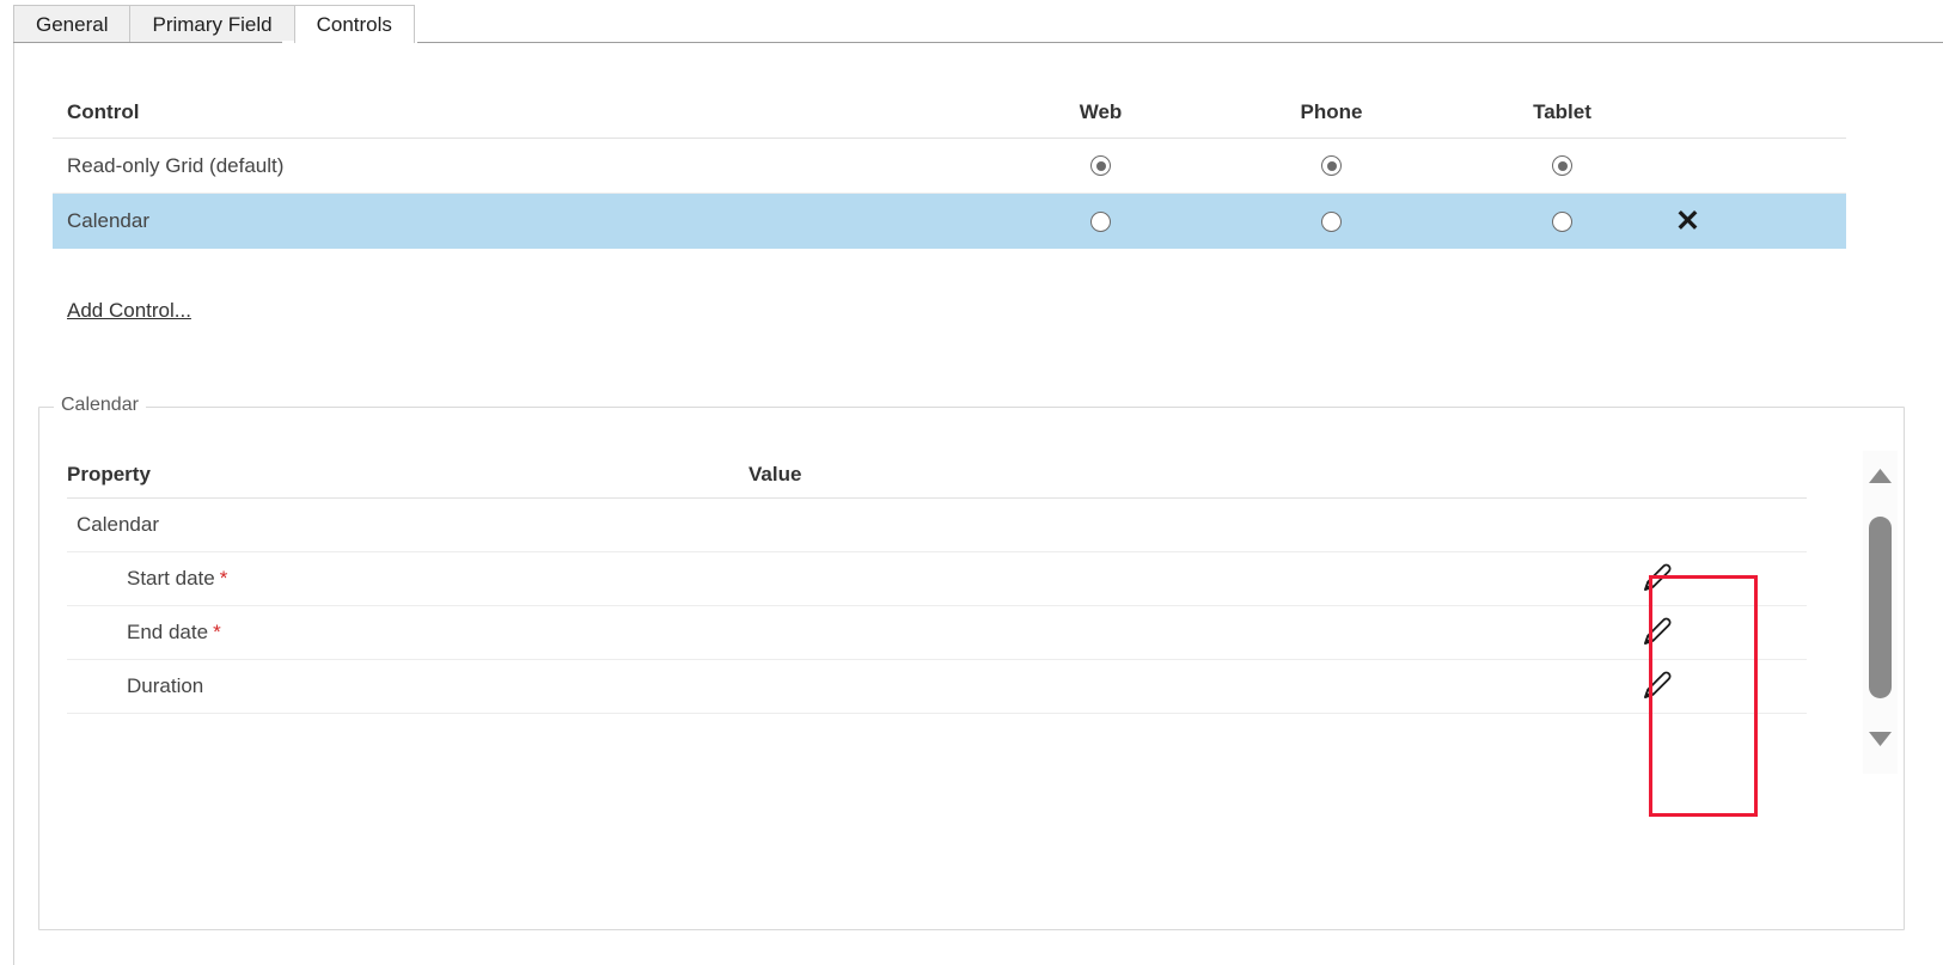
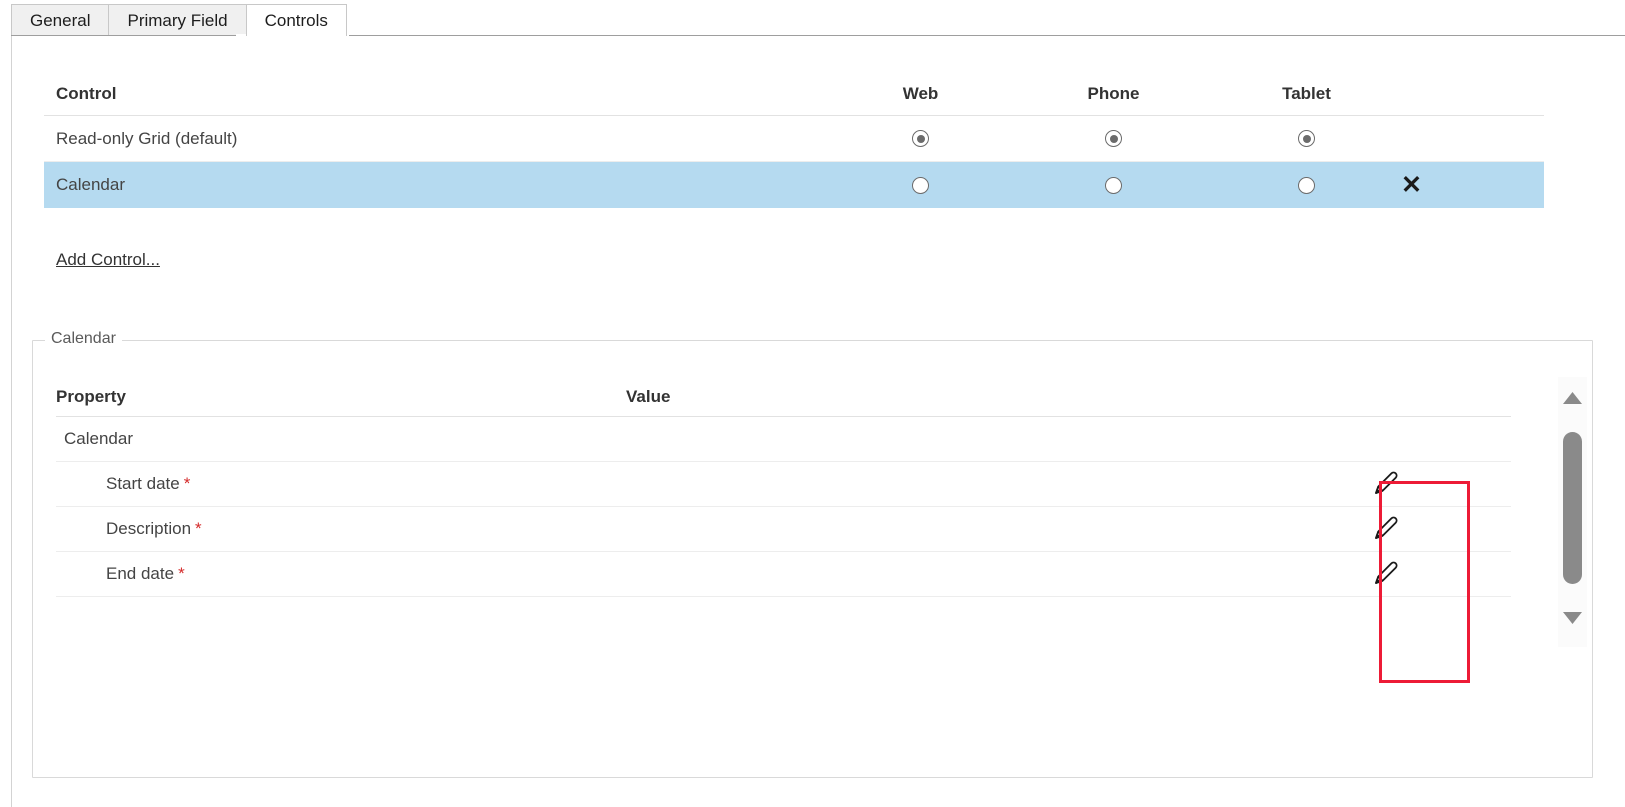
  General
  Primary Field
  Controls
  Control
  Web
  Phone
  Tablet
  Read-only Grid (default)
  Calendar
  ✕
  Add Control...
  Calendar
  Property
  Value
  Calendar
  Start date *
+ Description *
  End date *
- Duration
